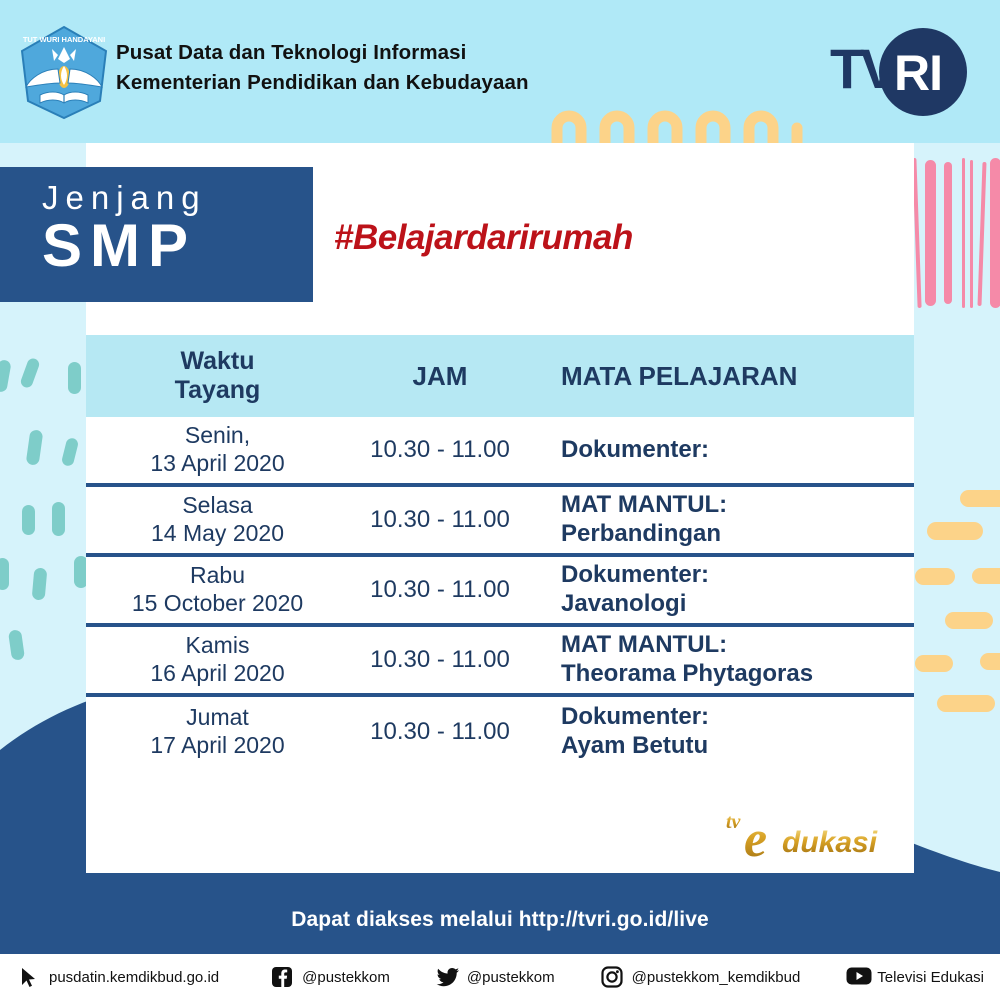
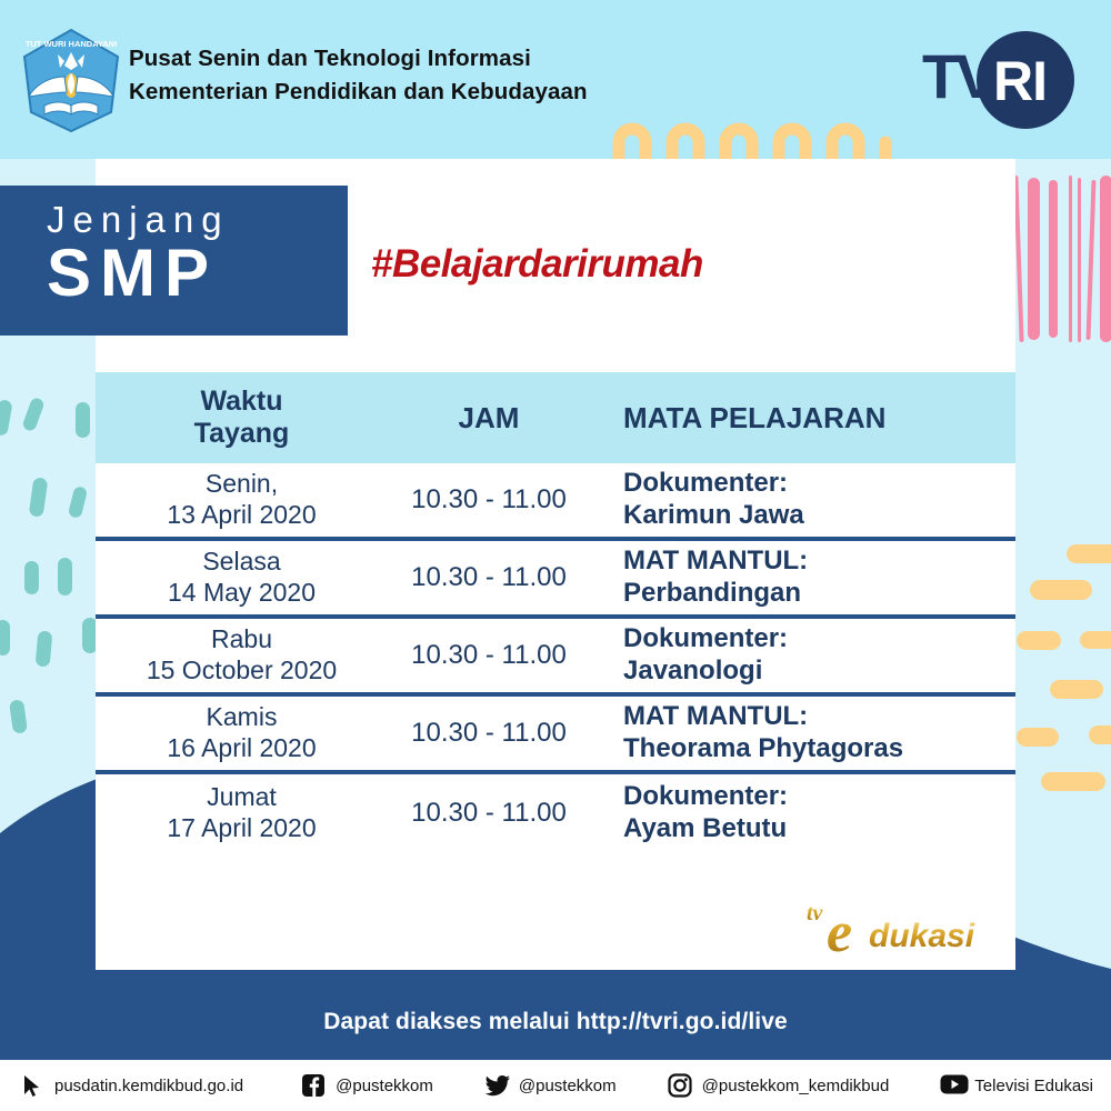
  TUT WURI HANDAYANI
- Pusat Data dan Teknologi Informasi
+ Pusat Senin dan Teknologi Informasi
  Kementerian Pendidikan dan Kebudayaan
  TV
  RI
  Jenjang
  SMP
  #Belajardarirumah
  Waktu
  Tayang
  JAM
  MATA PELAJARAN
  Senin,
  13 April 2020
  10.30 - 11.00
  Dokumenter:
+ Karimun Jawa
  Selasa
  14 May 2020
  10.30 - 11.00
  MAT MANTUL:
  Perbandingan
  Rabu
  15 October 2020
  10.30 - 11.00
  Dokumenter:
  Javanologi
  Kamis
  16 April 2020
  10.30 - 11.00
  MAT MANTUL:
  Theorama Phytagoras
  Jumat
  17 April 2020
  10.30 - 11.00
  Dokumenter:
  Ayam Betutu
  tv
  e
  dukasi
  Dapat diakses melalui http://tvri.go.id/live
  pusdatin.kemdikbud.go.id
  @pustekkom
  @pustekkom
  @pustekkom_kemdikbud
  Televisi Edukasi
